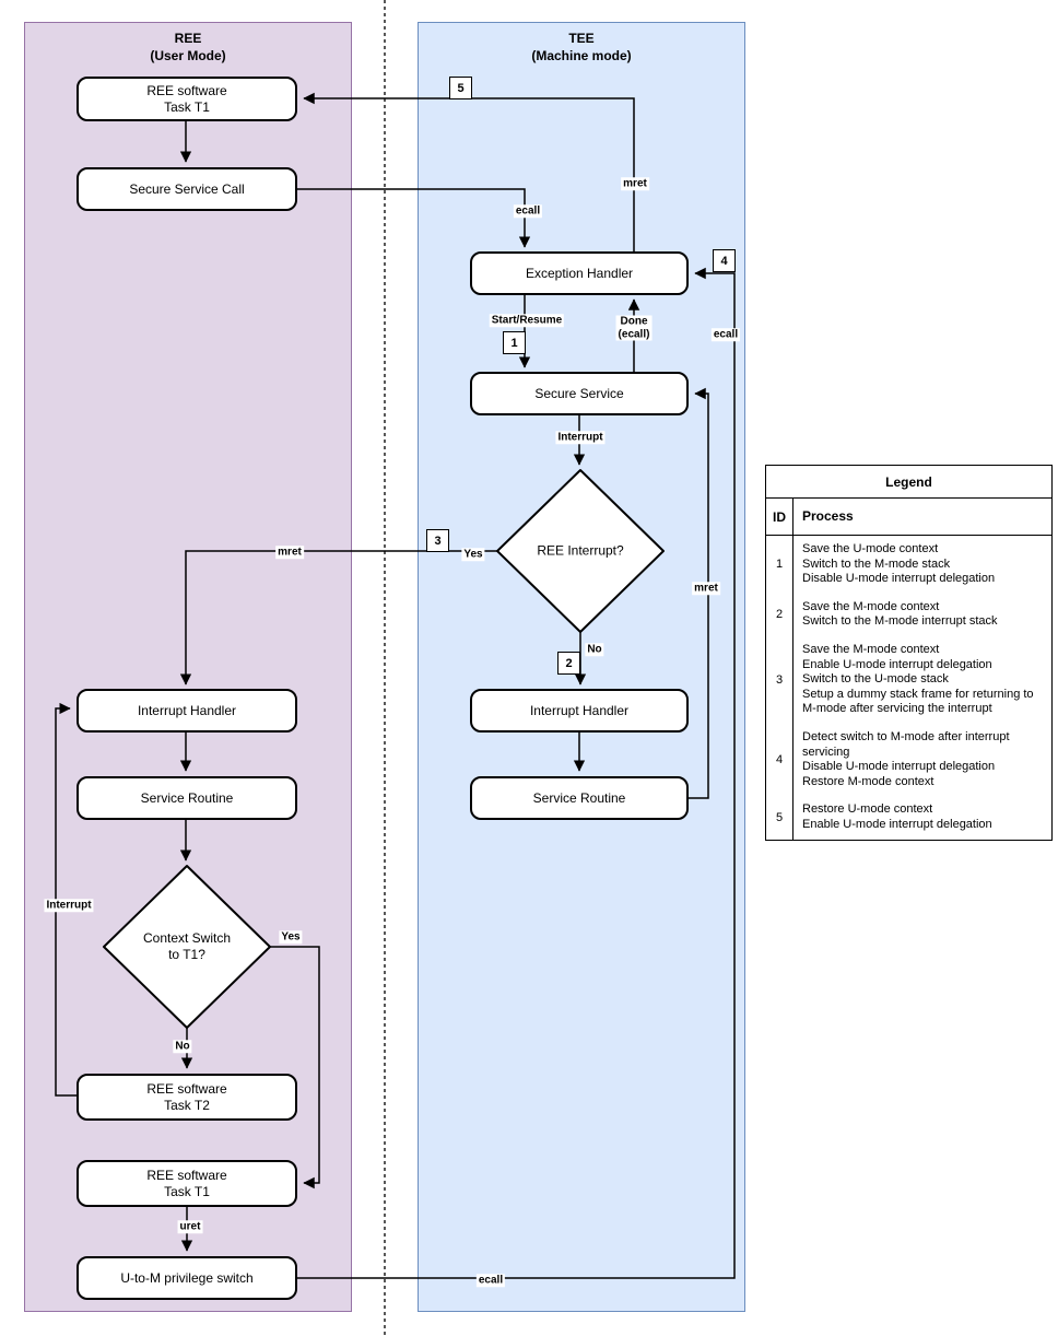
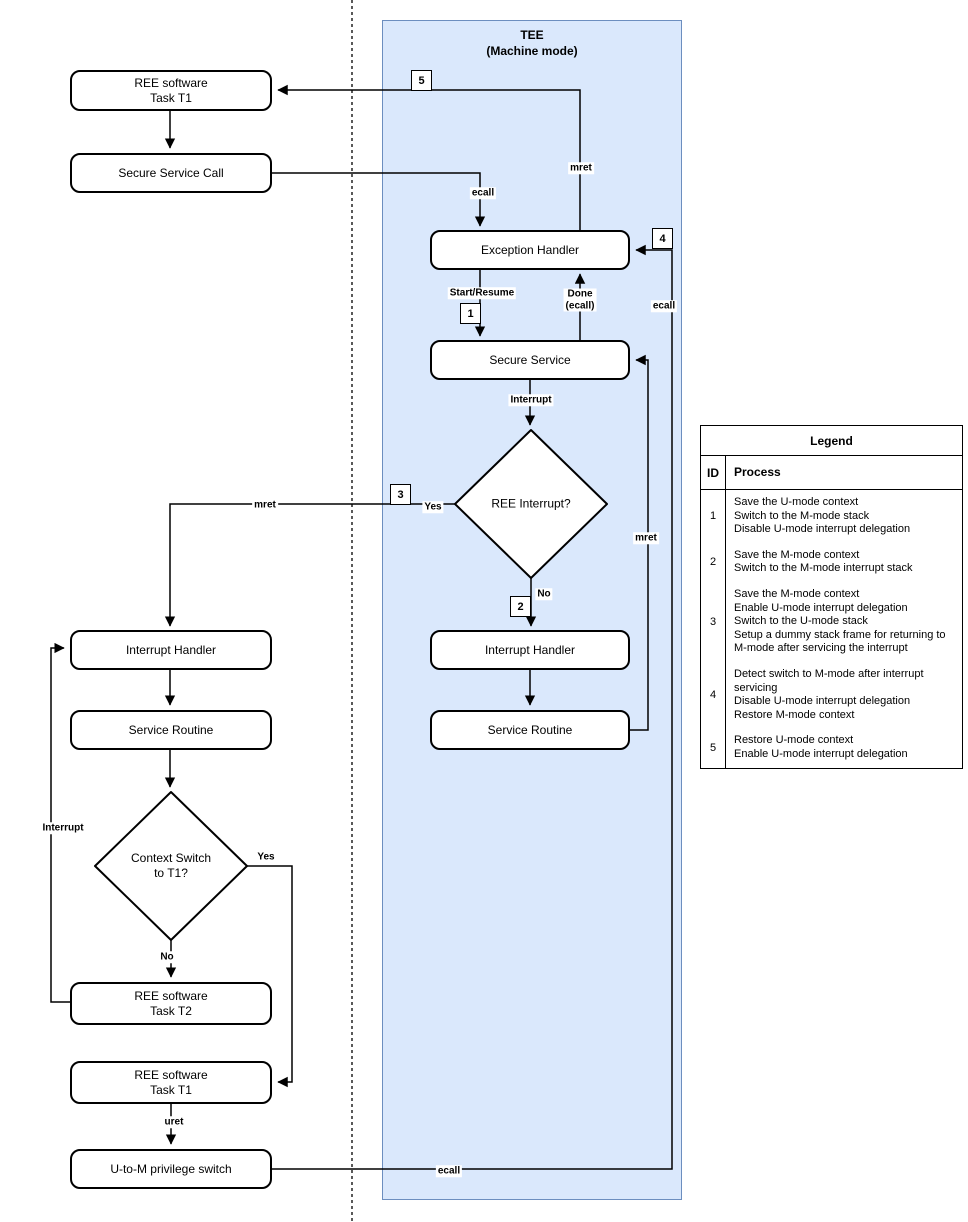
- REE
- (User Mode)
  TEE
  (Machine mode)
  REE software
  Task T1
  Secure Service Call
  Interrupt Handler
  Service Routine
  REE software
  Task T2
  REE software
  Task T1
  U-to-M privilege switch
  Exception Handler
  Secure Service
  Interrupt Handler
  Service Routine
  REE Interrupt?
  Context Switch
  to T1?
  mret
  ecall
  Start/Resume
  Done
  (ecall)
  Interrupt
  Yes
  No
  mret
  ecall
  ecall
  mret
  Interrupt
  Yes
  No
  uret
  5
  1
  3
  2
  4
  Legend
  ID
  Process
  1
  Save the U-mode context
  Switch to the M-mode stack
  Disable U-mode interrupt delegation
  2
  Save the M-mode context
  Switch to the M-mode interrupt stack
  3
  Save the M-mode context
  Enable U-mode interrupt delegation
  Switch to the U-mode stack
  Setup a dummy stack frame for returning to
  M-mode after servicing the interrupt
  4
  Detect switch to M-mode after interrupt
  servicing
  Disable U-mode interrupt delegation
  Restore M-mode context
  5
  Restore U-mode context
  Enable U-mode interrupt delegation
